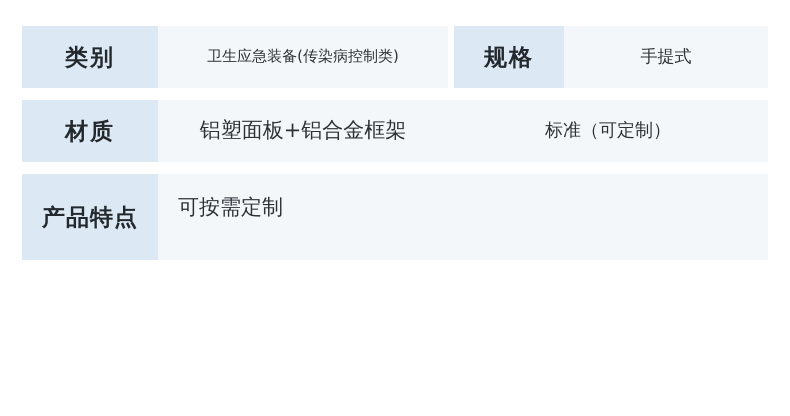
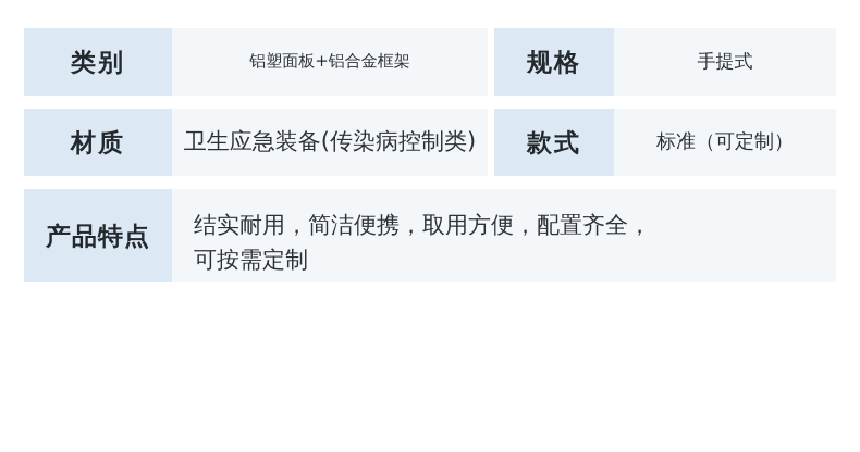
  类别
- 卫生应急装备(传染病控制类)
+ 铝塑面板+铝合金框架
  规格
  手提式
  材质
- 铝塑面板+铝合金框架
+ 卫生应急装备(传染病控制类)
+ 款式
  标准（可定制）
  产品特点
+ 结实耐用，简洁便携，取用方便，配置齐全，
  可按需定制
